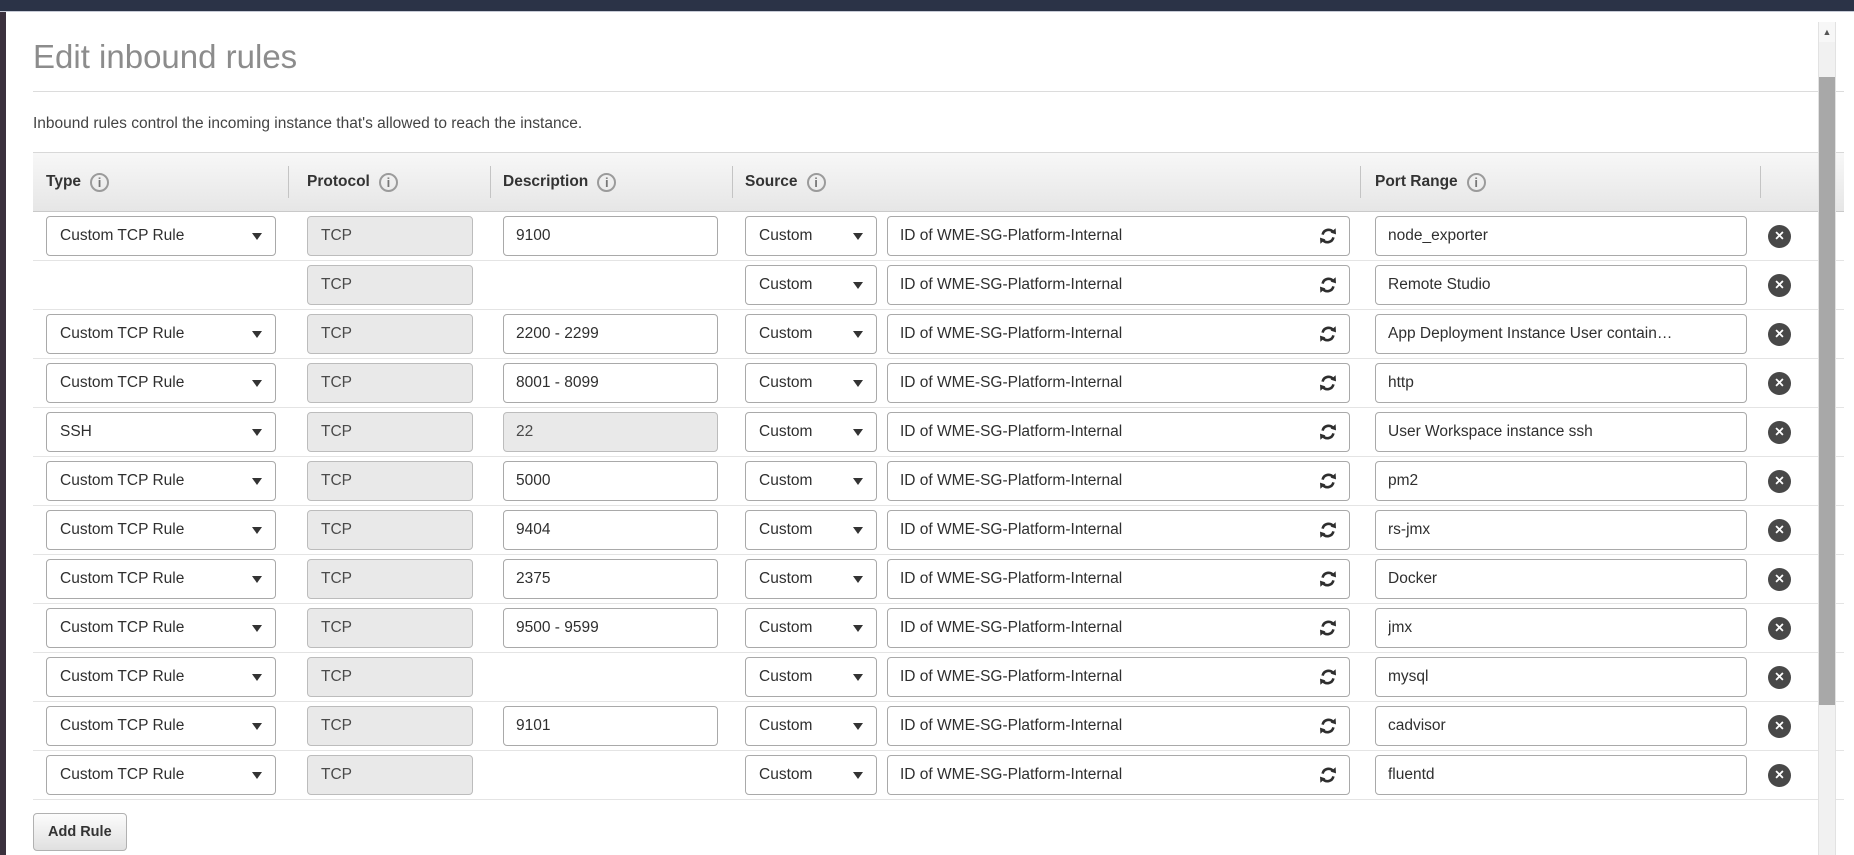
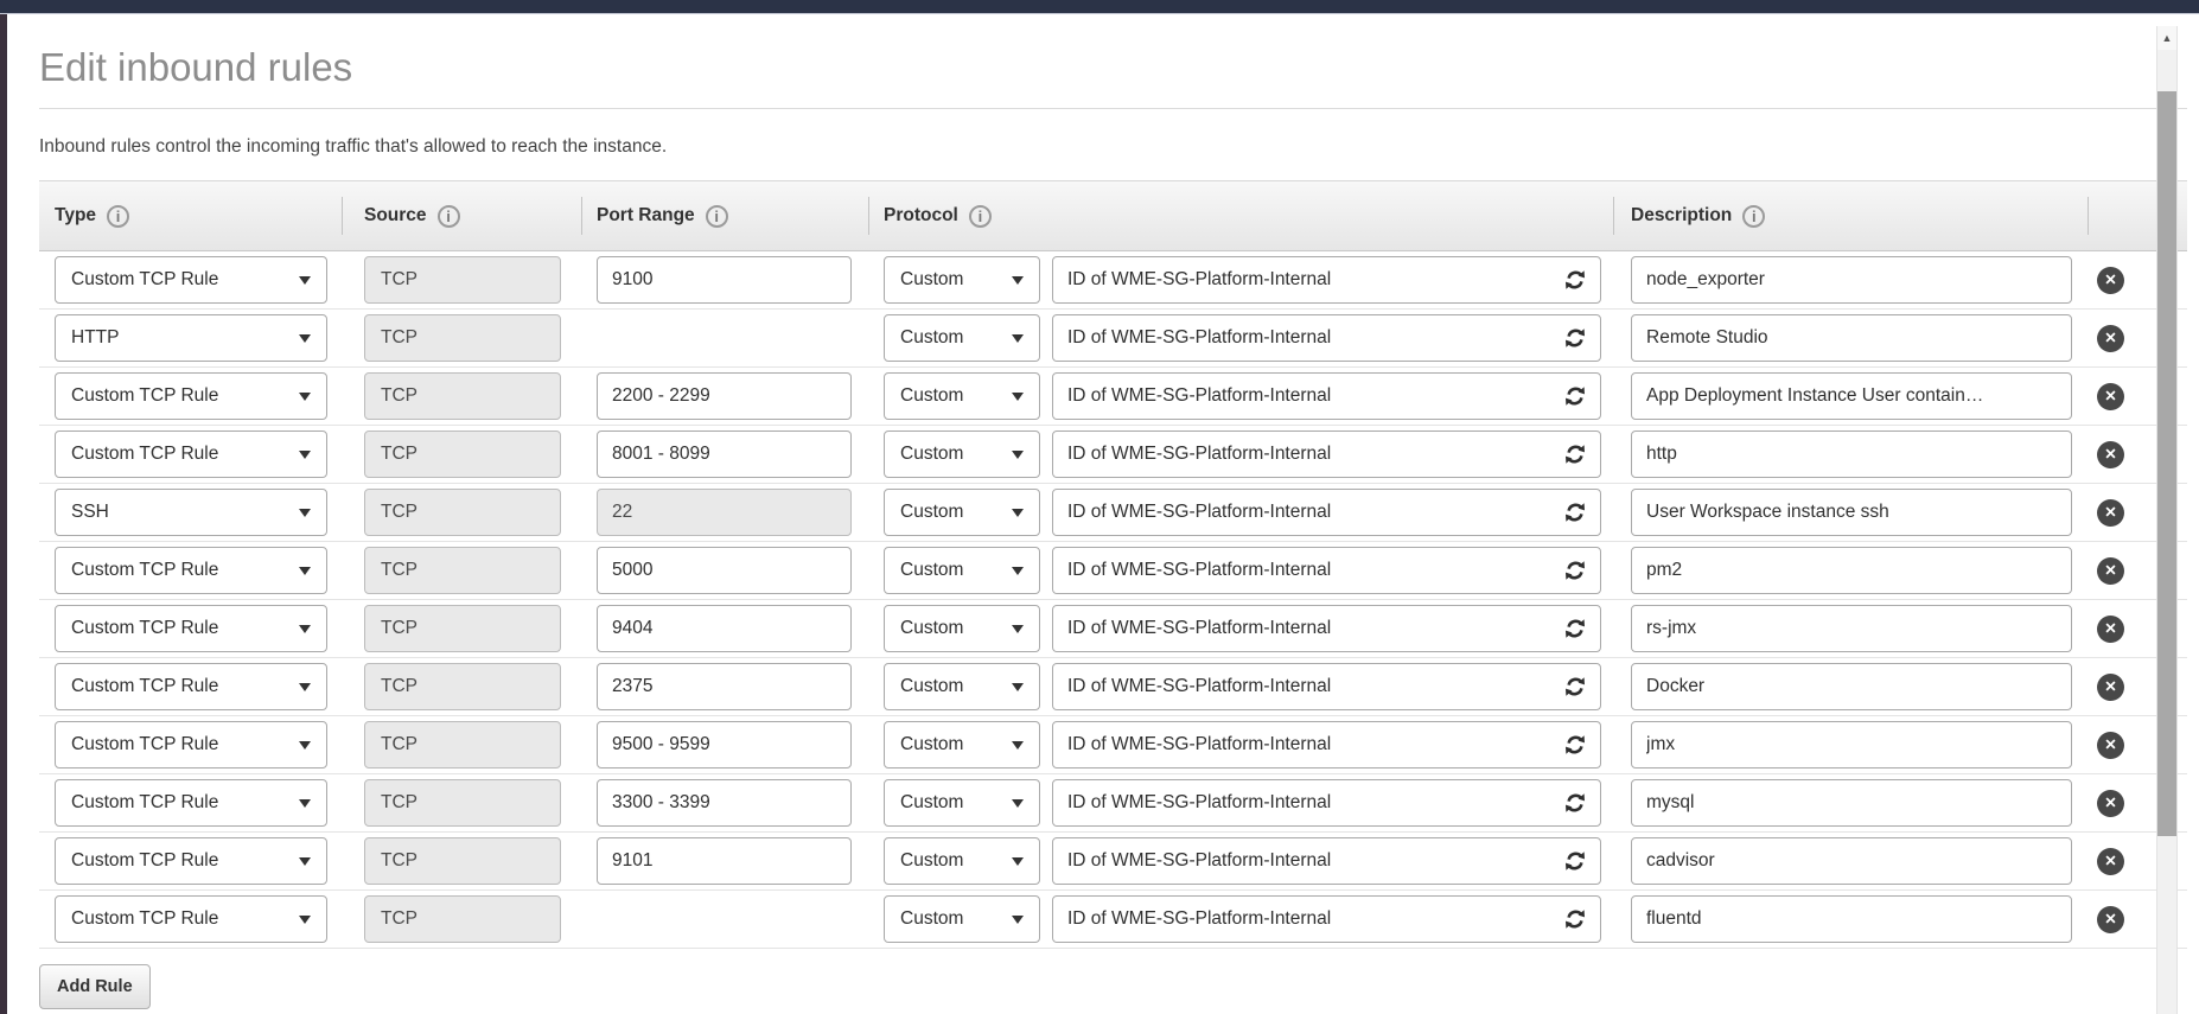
  Edit inbound rules
- Inbound rules control the incoming instance that's allowed to reach the instance.
+ Inbound rules control the incoming traffic that's allowed to reach the instance.
  Type
  i
- Protocol
+ Source
  i
- Description
+ Port Range
  i
- Source
+ Protocol
  i
- Port Range
+ Description
  i
  Custom TCP Rule
  TCP
  9100
  Custom
  ID of WME-SG-Platform-Internal
  node_exporter
  ✕
+ HTTP
  TCP
  Custom
  ID of WME-SG-Platform-Internal
  Remote Studio
  ✕
  Custom TCP Rule
  TCP
  2200 - 2299
  Custom
  ID of WME-SG-Platform-Internal
  App Deployment Instance User contain…
  ✕
  Custom TCP Rule
  TCP
  8001 - 8099
  Custom
  ID of WME-SG-Platform-Internal
  http
  ✕
  SSH
  TCP
  22
  Custom
  ID of WME-SG-Platform-Internal
  User Workspace instance ssh
  ✕
  Custom TCP Rule
  TCP
  5000
  Custom
  ID of WME-SG-Platform-Internal
  pm2
  ✕
  Custom TCP Rule
  TCP
  9404
  Custom
  ID of WME-SG-Platform-Internal
  rs-jmx
  ✕
  Custom TCP Rule
  TCP
  2375
  Custom
  ID of WME-SG-Platform-Internal
  Docker
  ✕
  Custom TCP Rule
  TCP
  9500 - 9599
  Custom
  ID of WME-SG-Platform-Internal
  jmx
  ✕
  Custom TCP Rule
  TCP
+ 3300 - 3399
  Custom
  ID of WME-SG-Platform-Internal
  mysql
  ✕
  Custom TCP Rule
  TCP
  9101
  Custom
  ID of WME-SG-Platform-Internal
  cadvisor
  ✕
  Custom TCP Rule
  TCP
  Custom
  ID of WME-SG-Platform-Internal
  fluentd
  ✕
  Add Rule
  ▲
